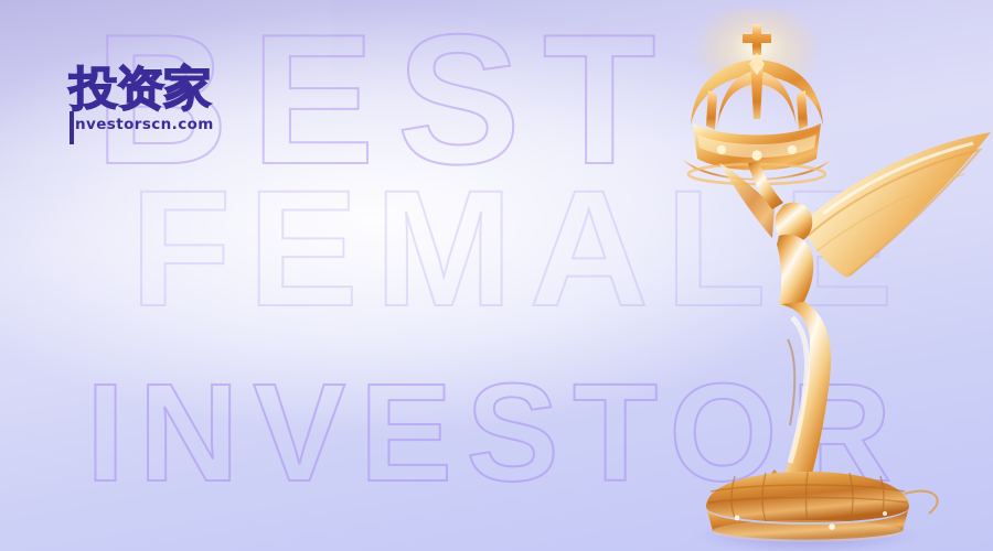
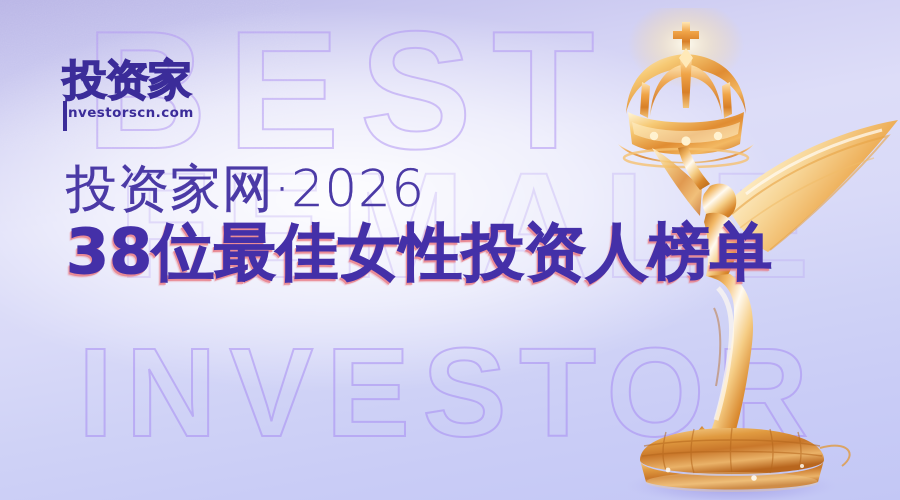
  BEST
  FEMAL
  INVESTOR
  投资家
  nvestorscn.com
+ 投资家网·2026
+ 38位最佳女性投资人榜单
